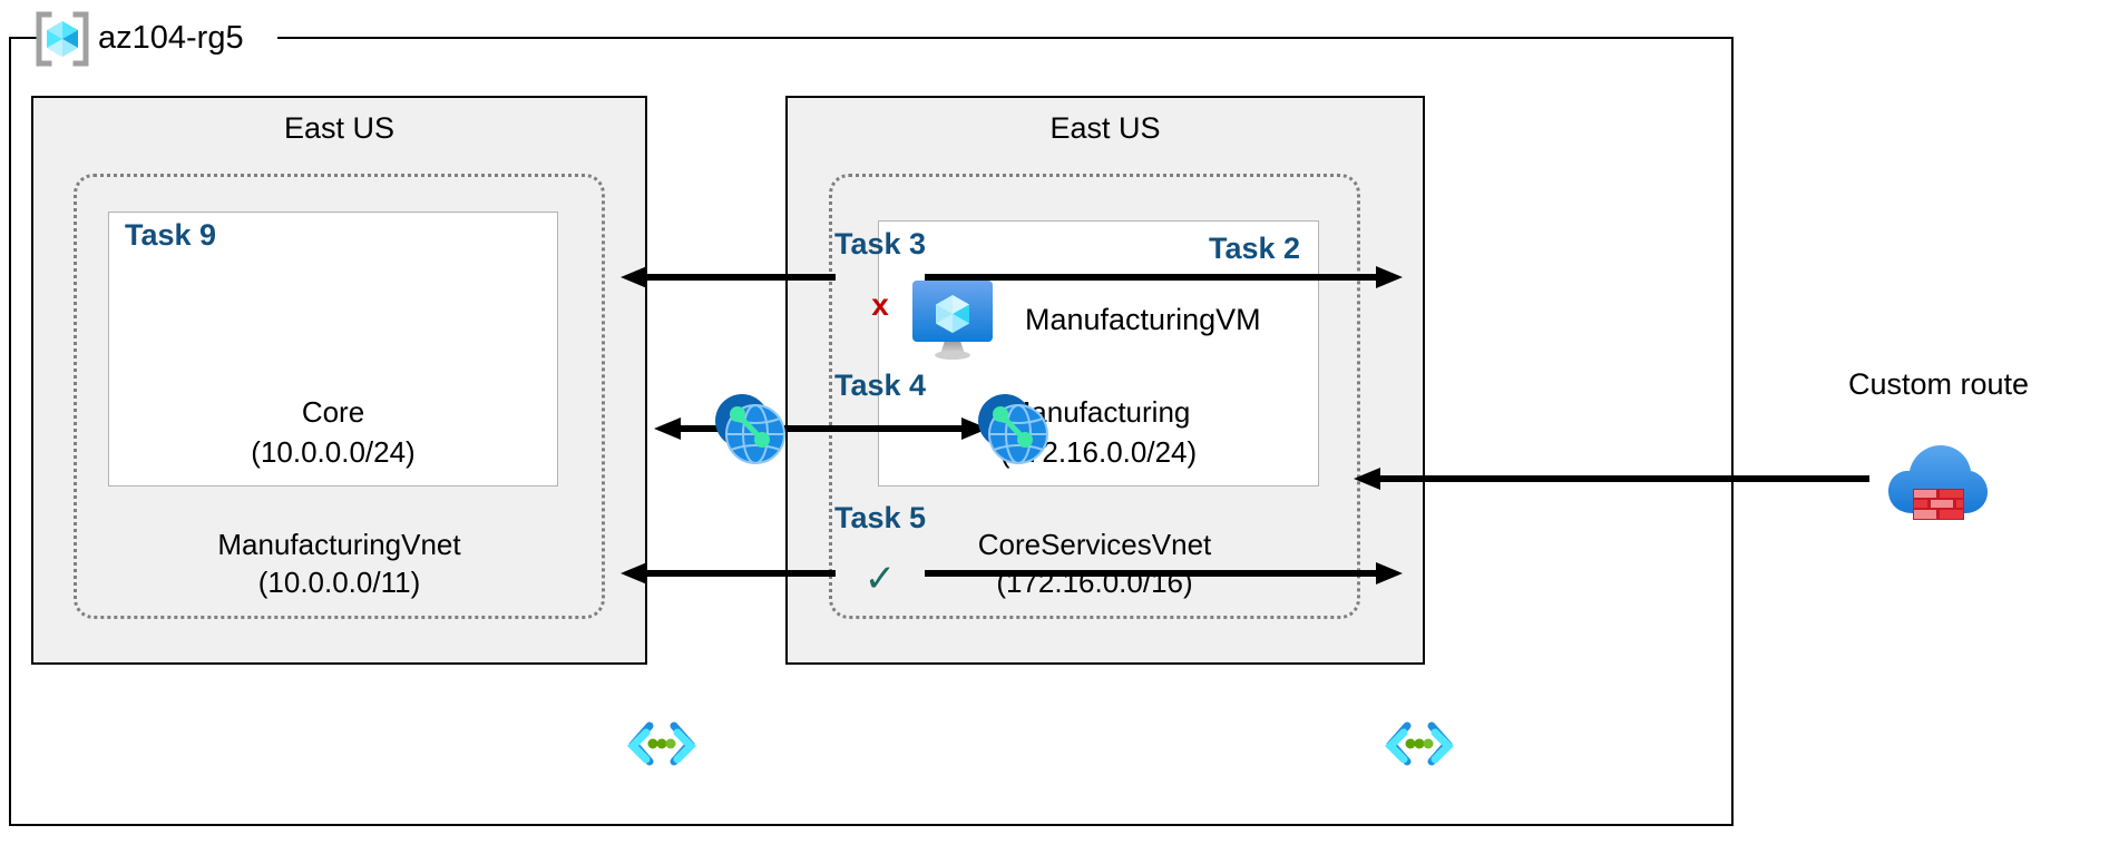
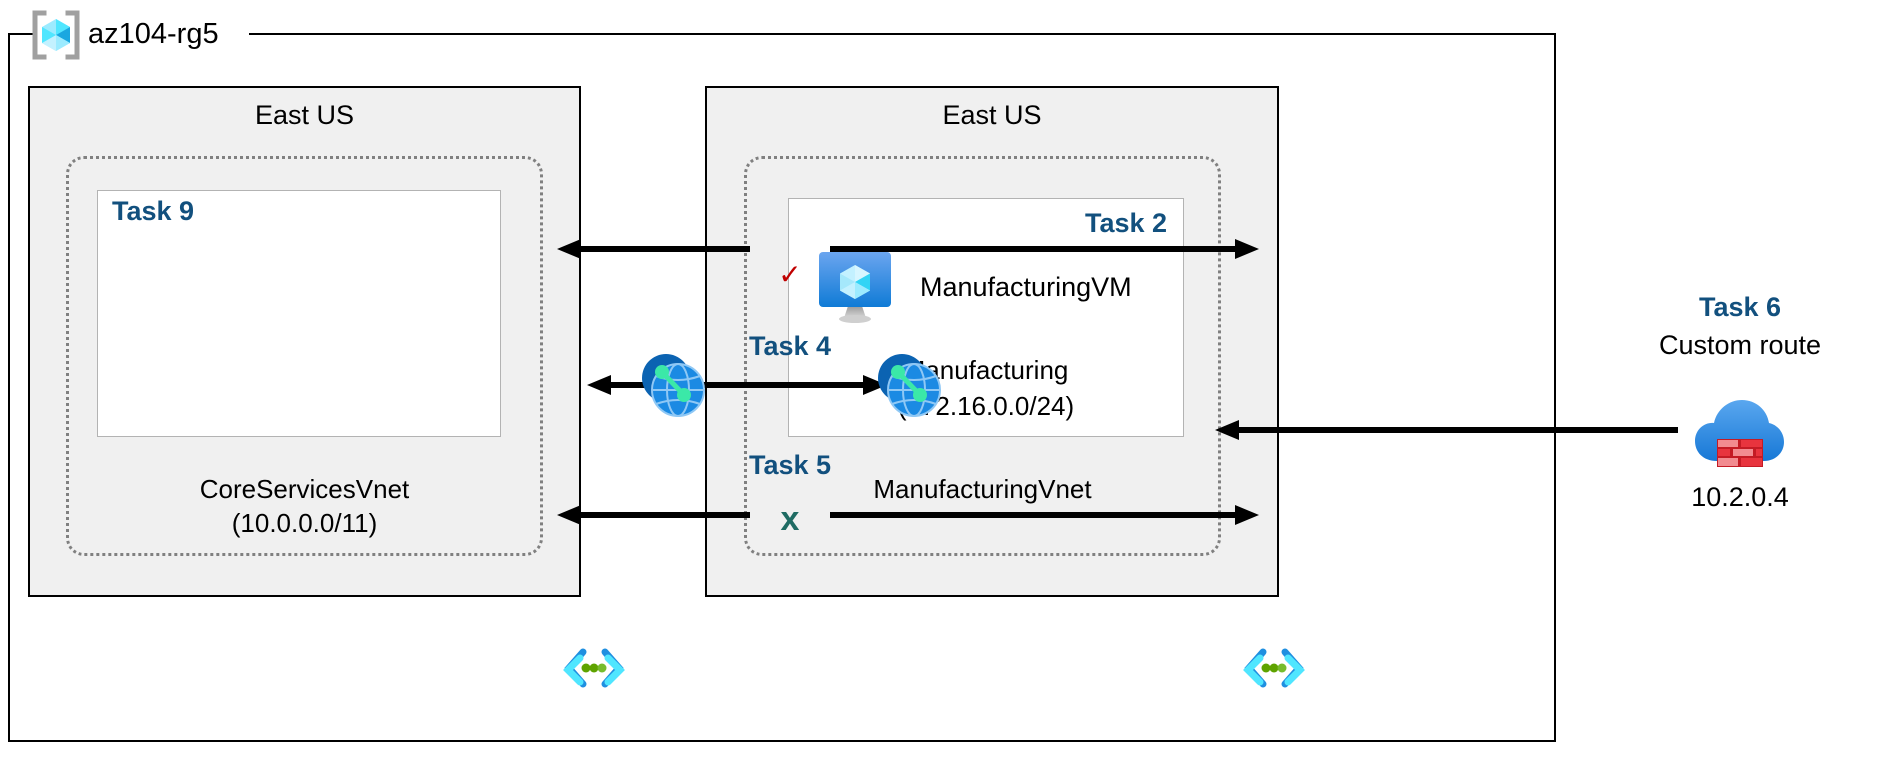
  az104-rg5
  East US
  Task 9
- Core
- (10.0.0.0/24)
- ManufacturingVnet
+ CoreServicesVnet
  (10.0.0.0/11)
  East US
  Task 2
  ManufacturingVM
  anufacturing
  2.16.0.0/24)
- CoreServicesVnet
+ ManufacturingVnet
- (172.16.0.0/16)
- Task 3
- x
+ ✓
  Task 4
  Task 5
- ✓
+ x
+ Task 6
  Custom route
+ 10.2.0.4
